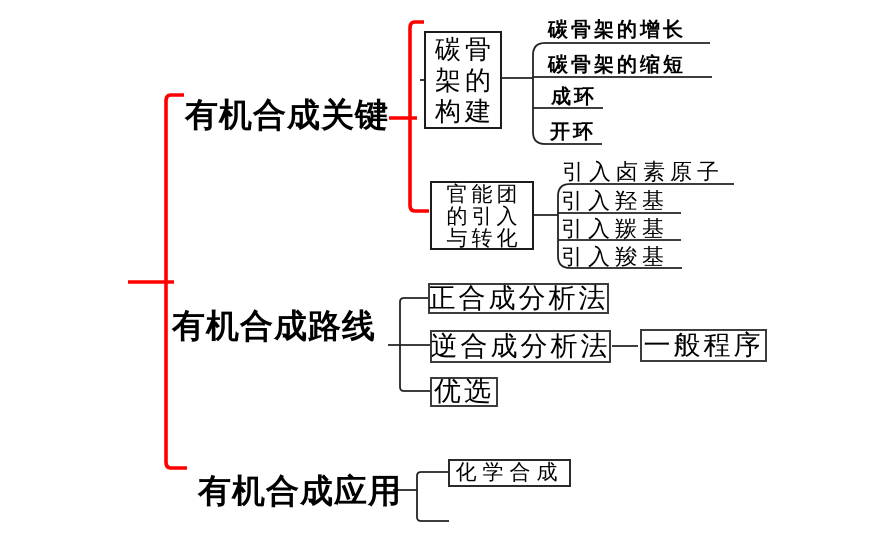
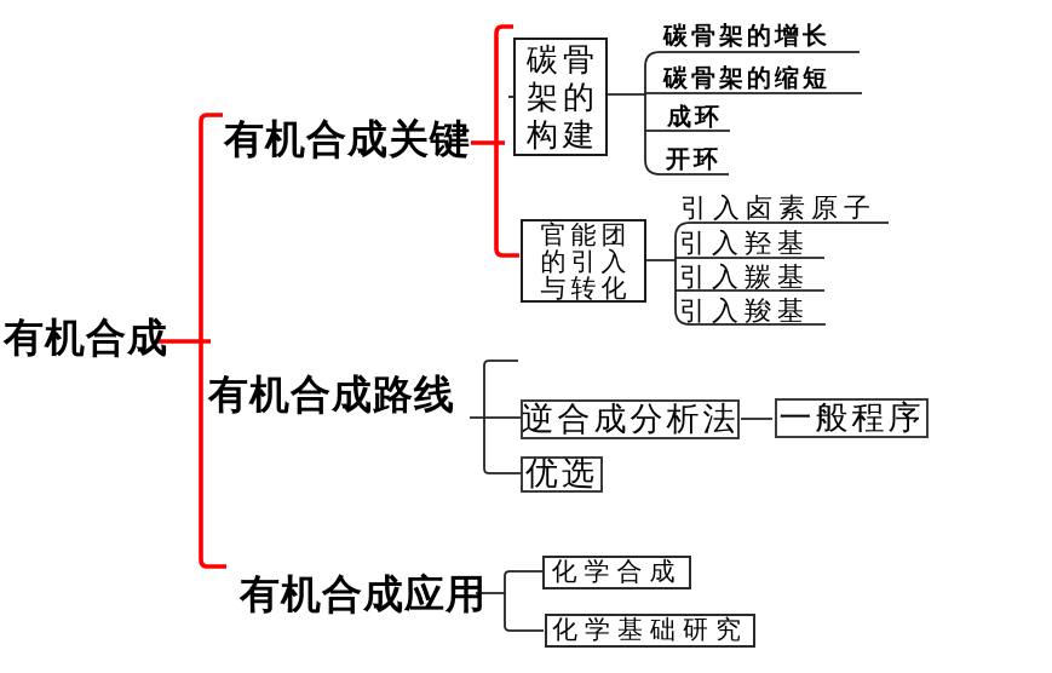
+ 有机合成
  有机合成关键
  有机合成路线
  有机合成应用
  碳骨
  架的
  构建
  碳骨架的增长
  碳骨架的缩短
  成环
  开环
  官能团
  的引入
  与转化
  引入卤素原子
  引入羟基
  引入羰基
  引入羧基
- 正合成分析法
  逆合成分析法
  一般程序
  优选
  化学合成
+ 化学基础研究
